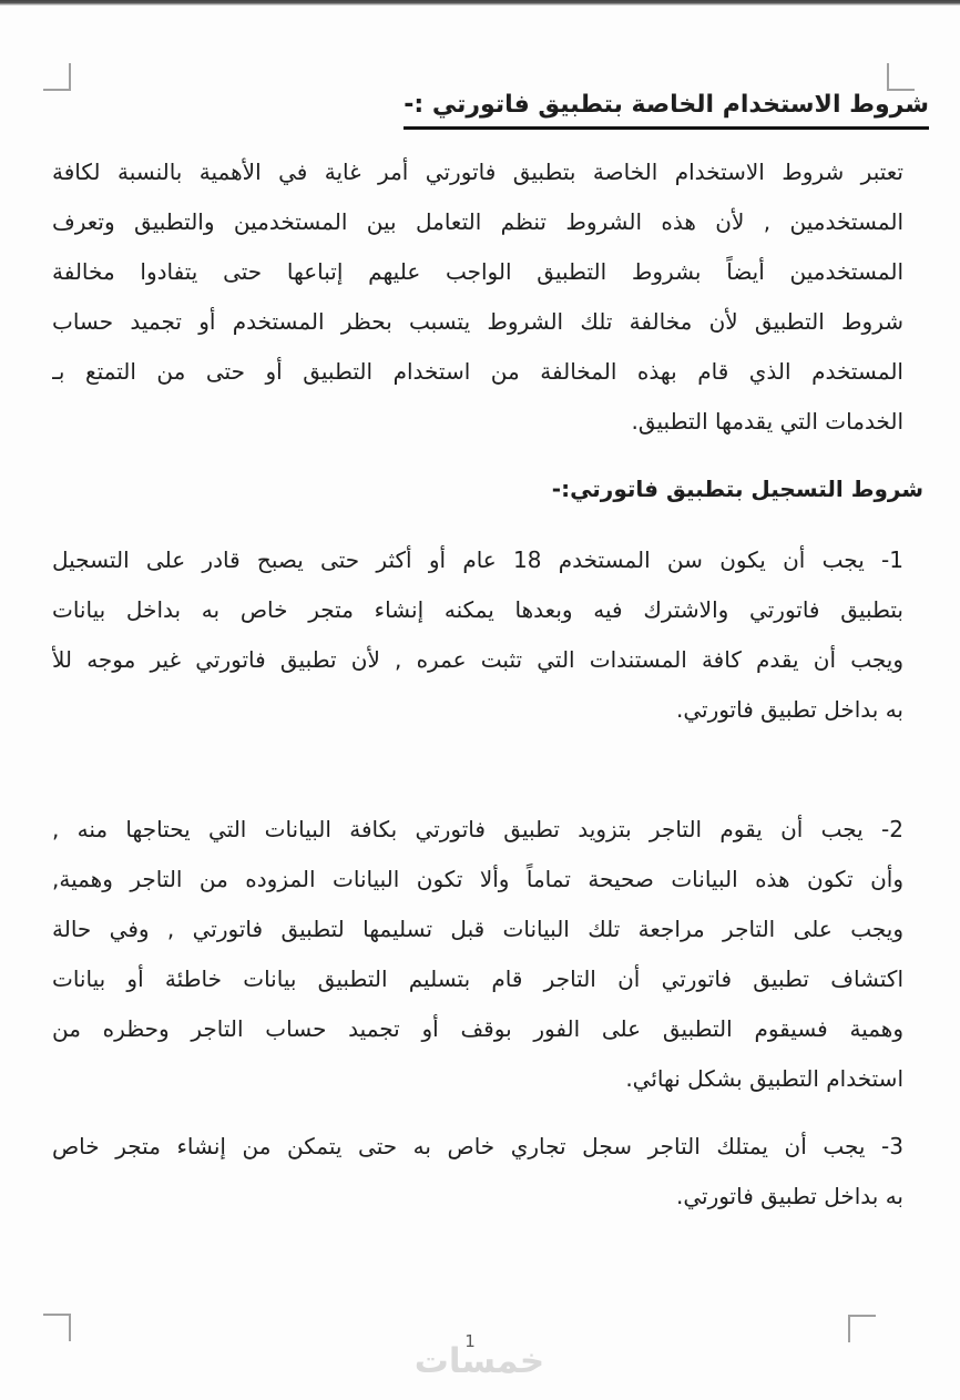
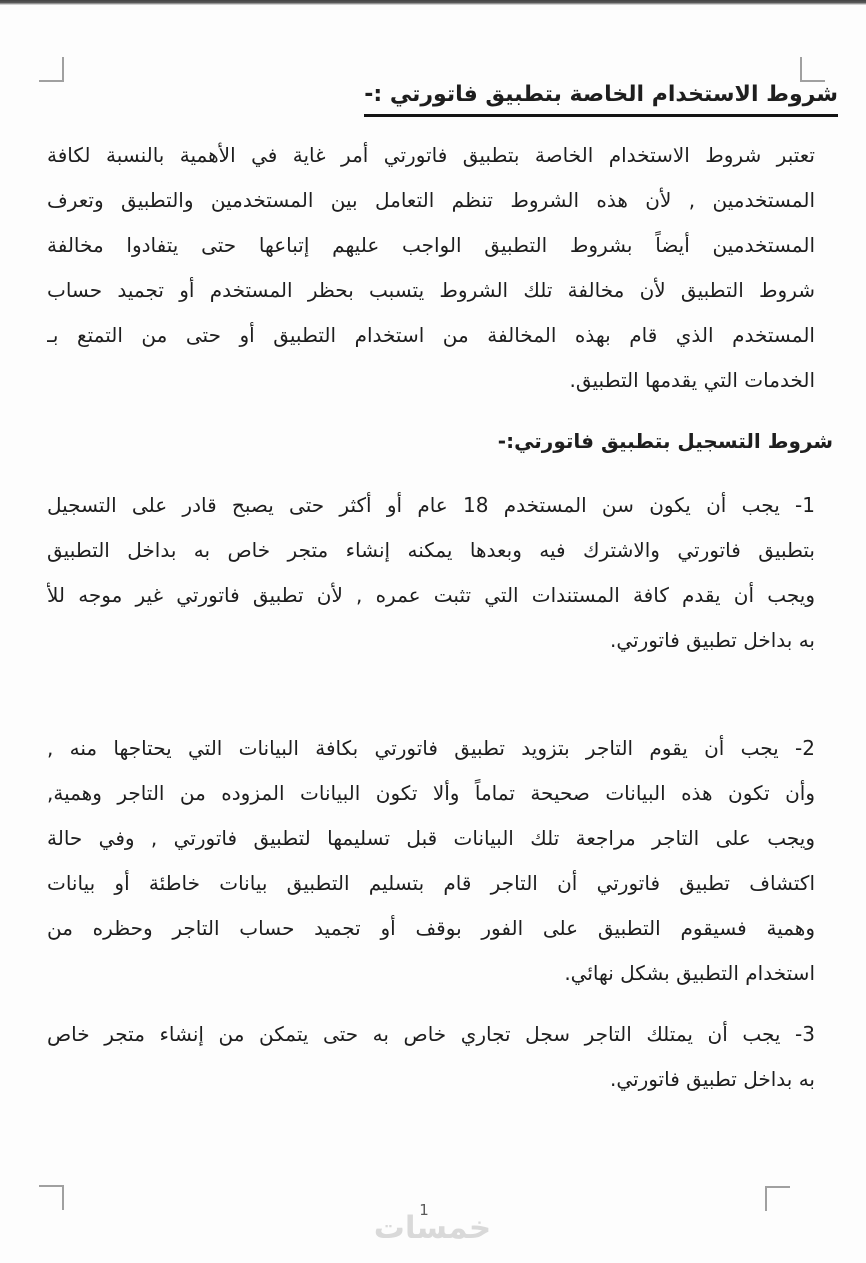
  شروط الاستخدام الخاصة بتطبيق فاتورتي :-
  تعتبر شروط الاستخدام الخاصة بتطبيق فاتورتي أمر غاية في الأهمية بالنسبة لكافة
  المستخدمين , لأن هذه الشروط تنظم التعامل بين المستخدمين والتطبيق وتعرف
  المستخدمين أيضاً بشروط التطبيق الواجب عليهم إتباعها حتى يتفادوا مخالفة
  شروط التطبيق لأن مخالفة تلك الشروط يتسبب بحظر المستخدم أو تجميد حساب
  المستخدم الذي قام بهذه المخالفة من استخدام التطبيق أو حتى من التمتع بـ
  الخدمات التي يقدمها التطبيق.
  شروط التسجيل بتطبيق فاتورتي:-
  1- يجب أن يكون سن المستخدم 18 عام أو أكثر حتى يصبح قادر على التسجيل
- بتطبيق فاتورتي والاشترك فيه وبعدها يمكنه إنشاء متجر خاص به بداخل بيانات
+ بتطبيق فاتورتي والاشترك فيه وبعدها يمكنه إنشاء متجر خاص به بداخل التطبيق
  ويجب أن يقدم كافة المستندات التي تثبت عمره , لأن تطبيق فاتورتي غير موجه للأ
  به بداخل تطبيق فاتورتي.
  2- يجب أن يقوم التاجر بتزويد تطبيق فاتورتي بكافة البيانات التي يحتاجها منه ,
  وأن تكون هذه البيانات صحيحة تماماً وألا تكون البيانات المزوده من التاجر وهمية,
  ويجب على التاجر مراجعة تلك البيانات قبل تسليمها لتطبيق فاتورتي , وفي حالة
  اكتشاف تطبيق فاتورتي أن التاجر قام بتسليم التطبيق بيانات خاطئة أو بيانات
  وهمية فسيقوم التطبيق على الفور بوقف أو تجميد حساب التاجر وحظره من
  استخدام التطبيق بشكل نهائي.
  3- يجب أن يمتلك التاجر سجل تجاري خاص به حتى يتمكن من إنشاء متجر خاص
  به بداخل تطبيق فاتورتي.
  خمسات
  1
